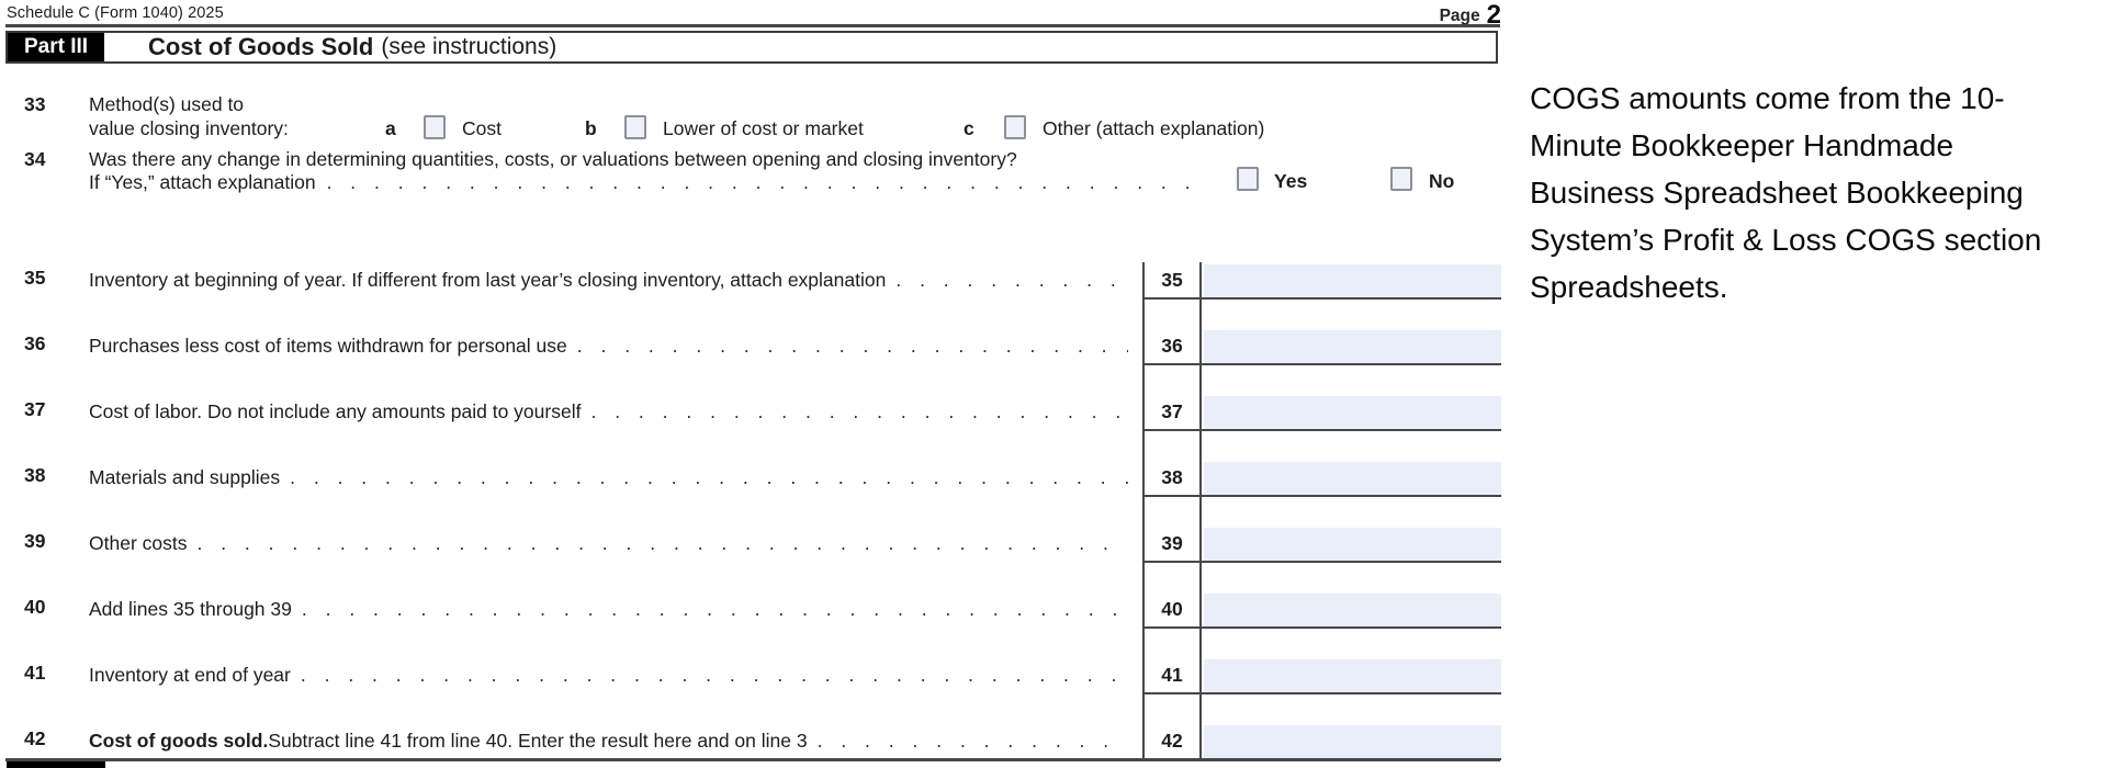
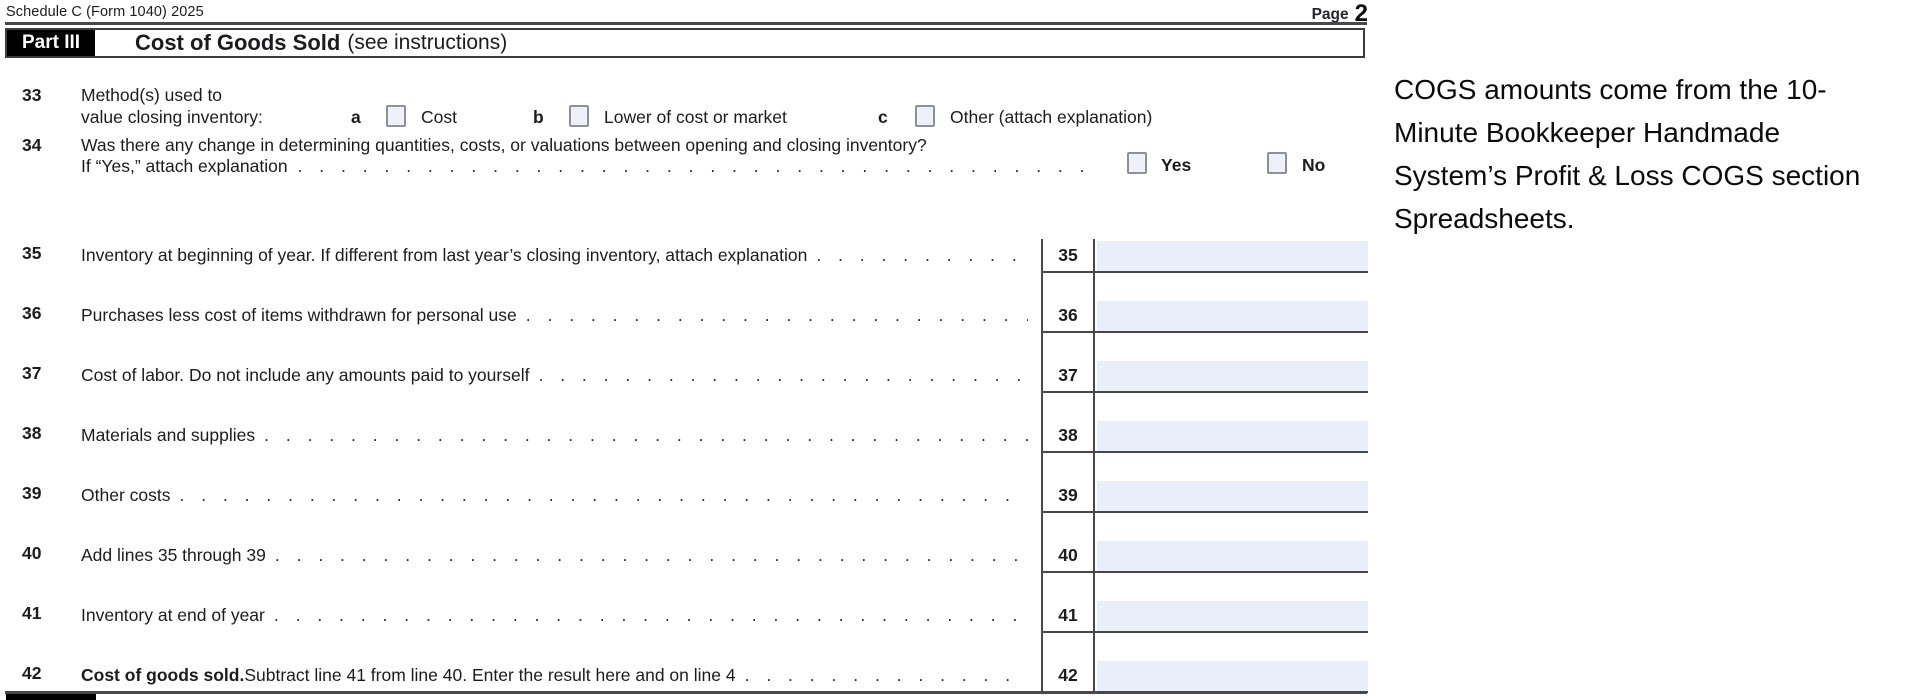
  Schedule C (Form 1040) 2025
  Page 2
  Part III
  Cost of Goods Sold
  (see instructions)
  33
  Method(s) used to
  value closing inventory:
  a
  Cost
  b
  Lower of cost or market
  c
  Other (attach explanation)
  34
  Was there any change in determining quantities, costs, or valuations between opening and closing inventory?
  If “Yes,” attach explanation
  . . . . . . . . . . . . . . . . . . . . . . . . . . . . . . . . . . . . .
  Yes
  No
  35
  Inventory at beginning of year. If different from last year’s closing inventory, attach explanation
  35
  36
  Purchases less cost of items withdrawn for personal use
  36
  37
  Cost of labor. Do not include any amounts paid to yourself
  37
  38
  Materials and supplies
  . . . . . . . . . . . . . . . . . . . . . . . . . . . . . . . . . . .
  38
  39
  Other costs
  . . . . . . . . . . . . . . . . . . . . . . . . . . . . . . . . . . . . . . .
  39
  40
  Add lines 35 through 39
  . . . . . . . . . . . . . . . . . . . . . . . . . . . . . . . . . . .
  40
  41
  Inventory at end of year
  . . . . . . . . . . . . . . . . . . . . . . . . . . . . . . . . . . .
  41
  42
  Cost of goods sold.
- Subtract line 41 from line 40. Enter the result here and on line 3
+ Subtract line 41 from line 40. Enter the result here and on line 4
  42
  COGS amounts come from the 10-
  Minute Bookkeeper Handmade
- Business Spreadsheet Bookkeeping
  System’s Profit & Loss COGS section
  Spreadsheets.
